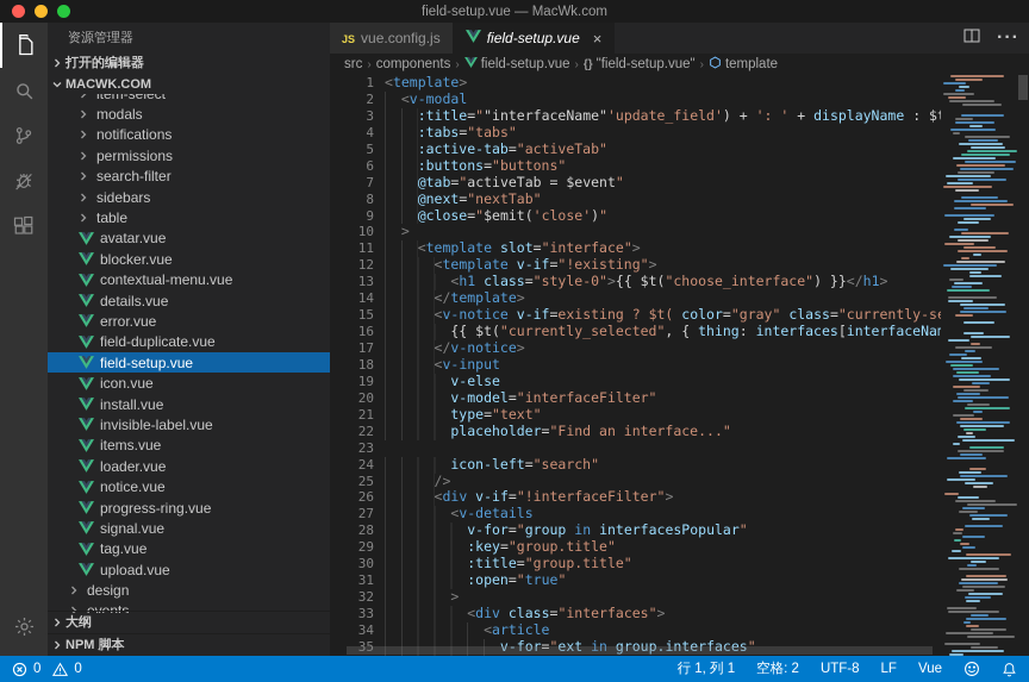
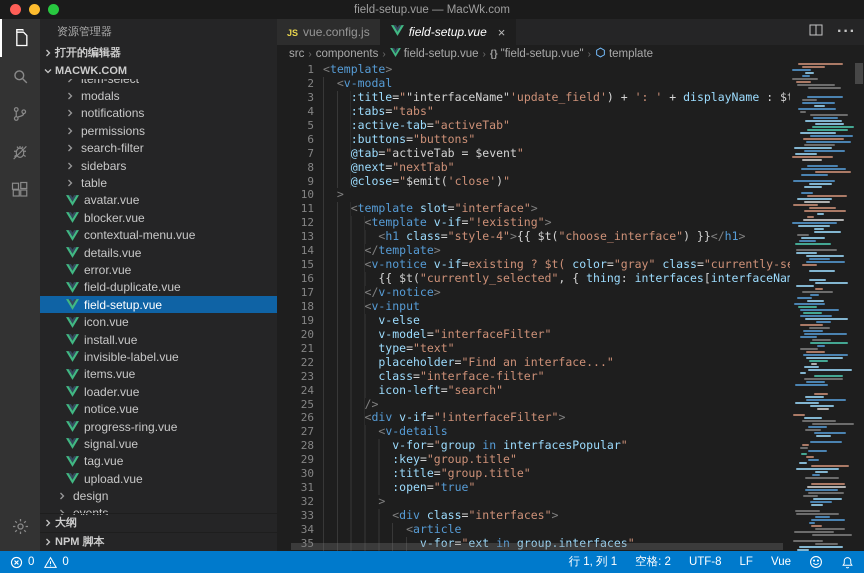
  field-setup.vue — MacWk.com
  资源管理器
  打开的编辑器
  MACWK.COM
  item-select
  modals
  notifications
  permissions
  search-filter
  sidebars
  table
  avatar.vue
  blocker.vue
  contextual-menu.vue
  details.vue
  error.vue
  field-duplicate.vue
  field-setup.vue
  icon.vue
  install.vue
  invisible-label.vue
  items.vue
  loader.vue
  notice.vue
  progress-ring.vue
  signal.vue
  tag.vue
  upload.vue
  design
  events
  大纲
  NPM 脚本
  JS
  vue.config.js
  field-setup.vue
  ×
  ···
  src
  ›
  components
  ›
  field-setup.vue
  ›
  {}
  "field-setup.vue"
  ›
  template
  1
  <template>
  2
  <v-modal
  3
  :title=""interfaceName"'update_field') + ': ' + displayName : $
  4
  :tabs="tabs"
  5
  :active-tab="activeTab"
  6
  :buttons="buttons"
  7
  @tab="activeTab = $event"
  8
  @next="nextTab"
  9
  @close="$emit('close')"
  10
  >
  11
  <template slot="interface">
  12
  <template v-if="!existing">
  13
- <h1 class="style-0">{{ $t("choose_interface") }}</h1>
+ <h1 class="style-4">{{ $t("choose_interface") }}</h1>
  14
  </template>
  15
  <v-notice v-if=existing ? $t( color="gray" class="currently-s
  16
  {{ $t("currently_selected", { thing: interfaces[interfaceNa
  17
  </v-notice>
  18
  <v-input
  19
  v-else
  20
  v-model="interfaceFilter"
  21
  type="text"
  22
  placeholder="Find an interface..."
  23
+ class="interface-filter"
  24
  icon-left="search"
  25
  />
  26
  <div v-if="!interfaceFilter">
  27
  <v-details
  28
  v-for="group in interfacesPopular"
  29
  :key="group.title"
  30
  :title="group.title"
  31
  :open="true"
  32
  >
  33
  <div class="interfaces">
  34
  <article
  35
  v-for="ext in group.interfaces"
  0
  0
  行 1, 列 1
  空格: 2
  UTF-8
  LF
  Vue
